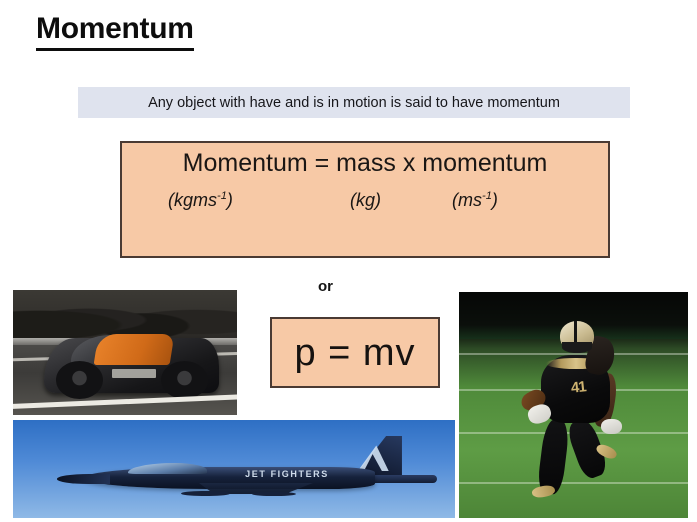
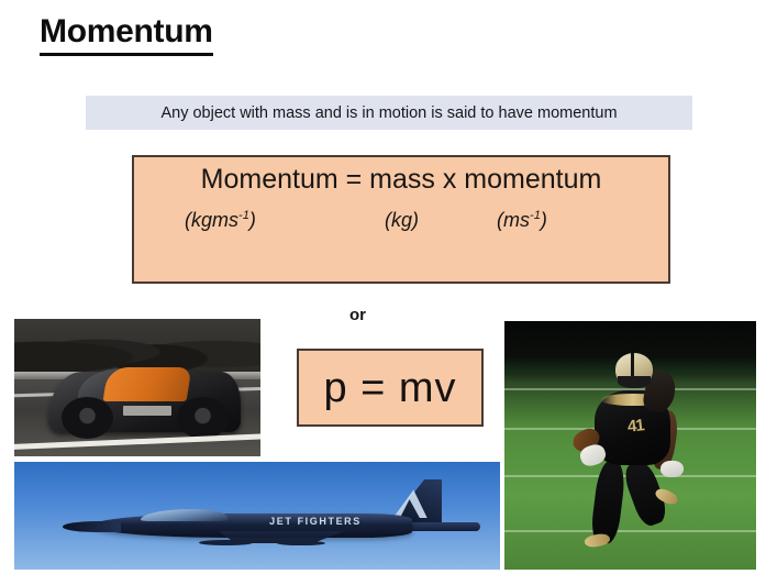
  Momentum
- Any object with have and is in motion is said to have momentum
+ Any object with mass and is in motion is said to have momentum
  Momentum = mass x momentum
  (kgms-1)
  (kg)
  (ms-1)
  or
  p = mv
  JET FIGHTERS
